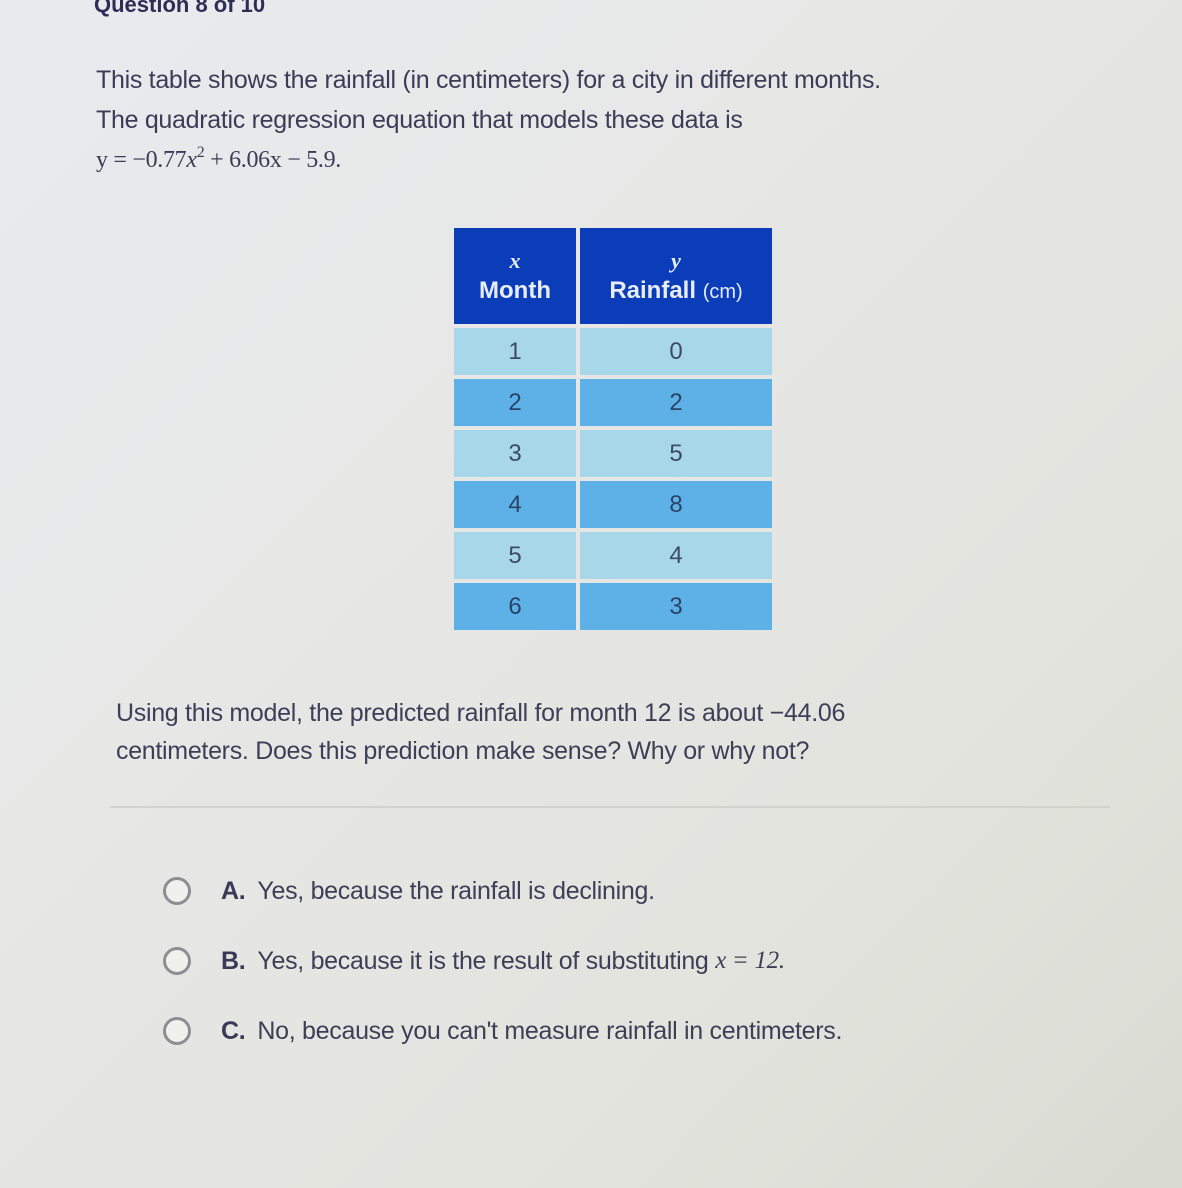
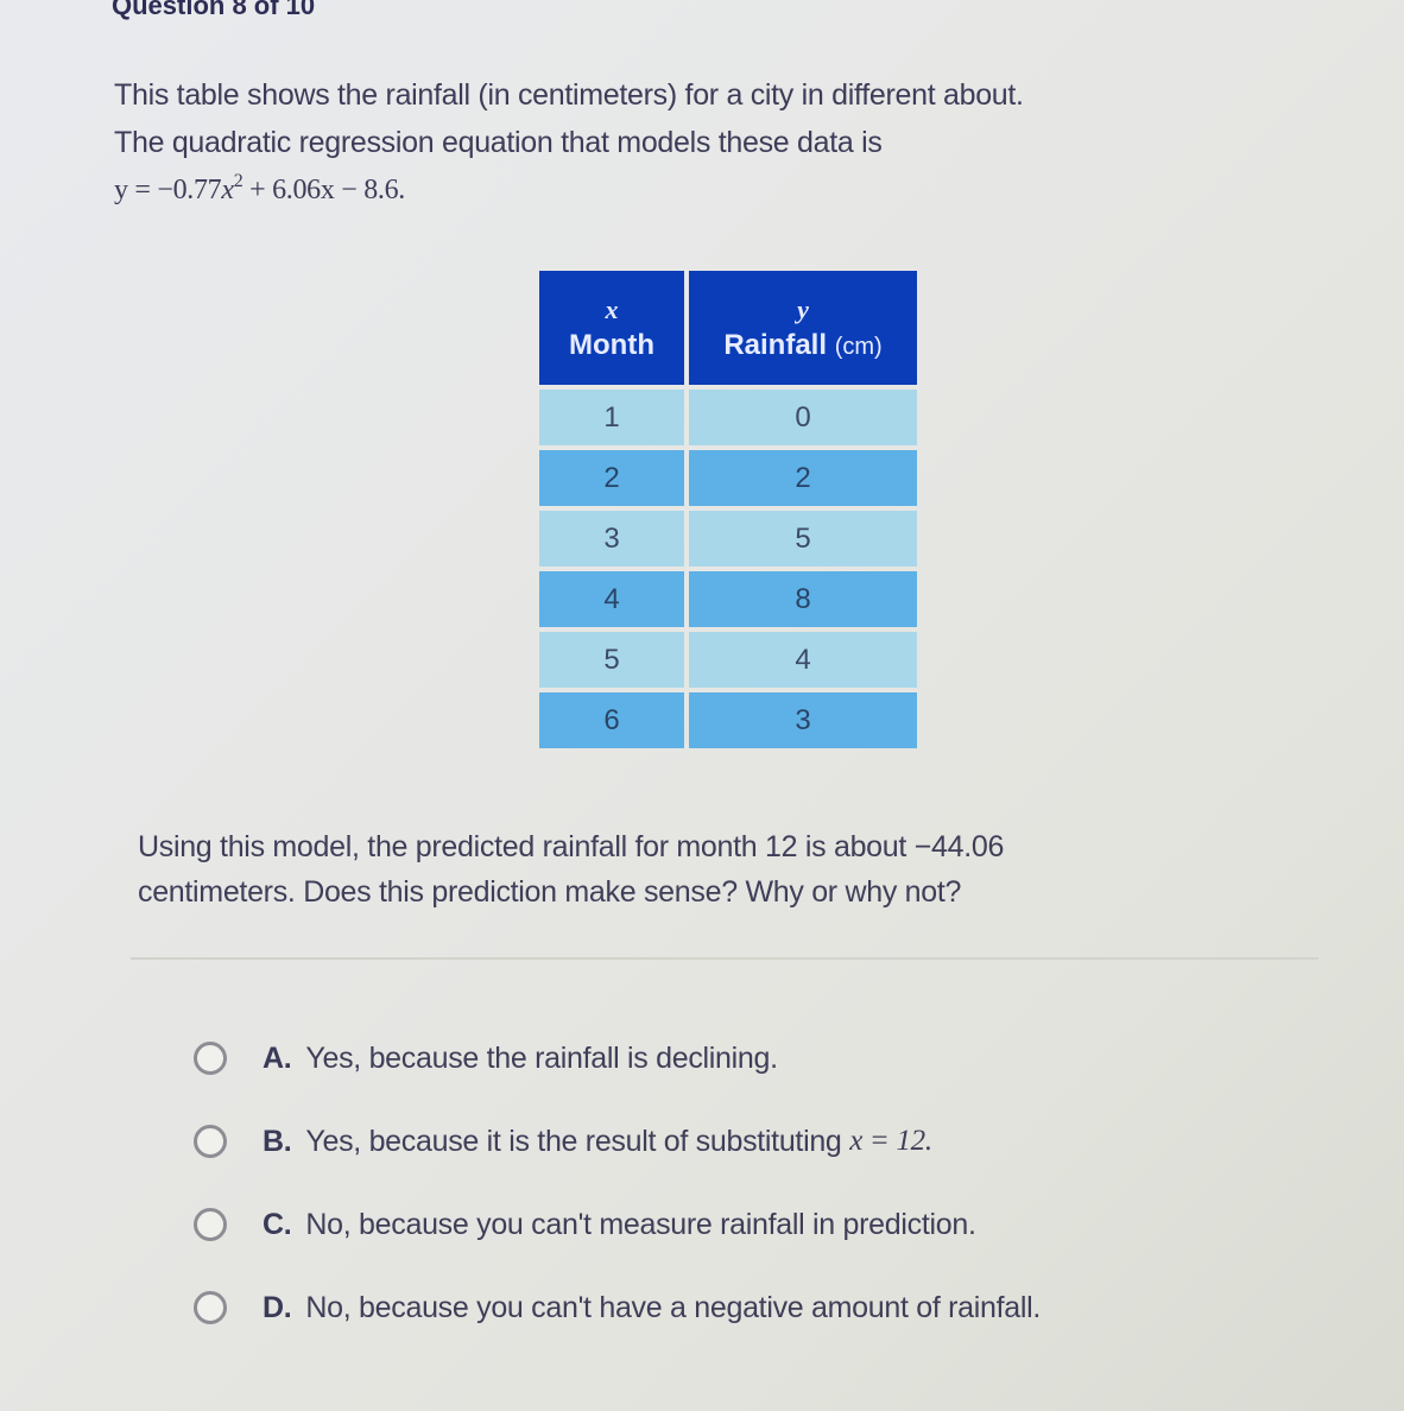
  Question 8 of 10
- This table shows the rainfall (in centimeters) for a city in different months.
+ This table shows the rainfall (in centimeters) for a city in different about.
  The quadratic regression equation that models these data is
- y = −0.77x2 + 6.06x − 5.9.
+ y = −0.77x2 + 6.06x − 8.6.
  x Month	y Rainfall (cm)
  1	0
  2	2
  3	5
  4	8
  5	4
  6	3
  Using this model, the predicted rainfall for month 12 is about −44.06
  centimeters. Does this prediction make sense? Why or why not?
  A.
  Yes, because the rainfall is declining.
  B.
  Yes, because it is the result of substituting
  x = 12.
  C.
- No, because you can't measure rainfall in centimeters.
+ No, because you can't measure rainfall in prediction.
+ D.
+ No, because you can't have a negative amount of rainfall.
